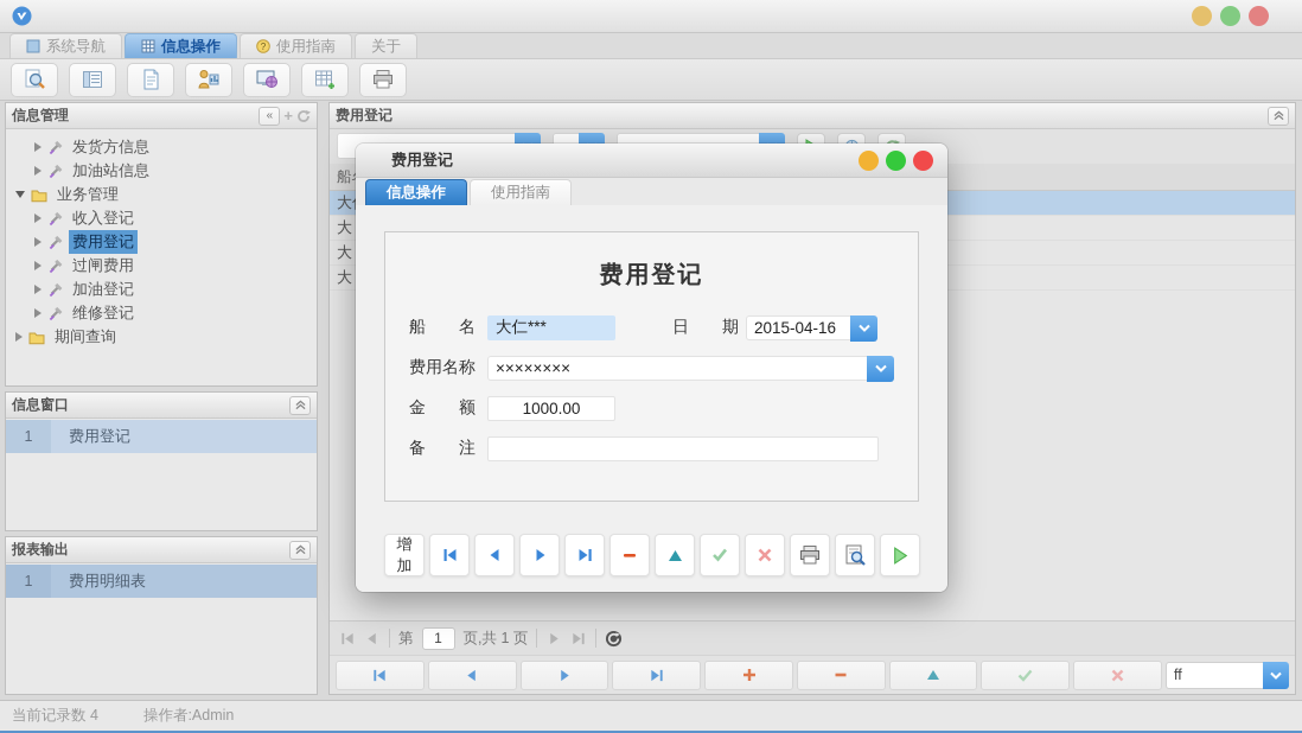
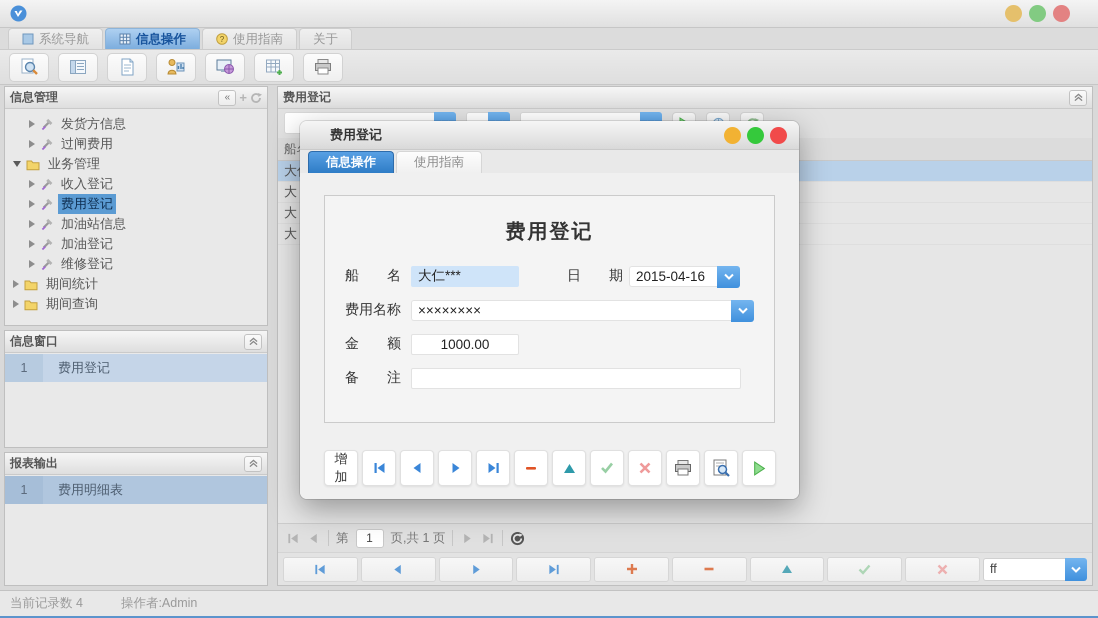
  系统导航
  信息操作
  ?
  使用指南
  关于
  信息管理
  «
  +
  发货方信息
- 加油站信息
+ 过闸费用
  业务管理
  收入登记
  费用登记
- 过闸费用
+ 加油站信息
  加油登记
  维修登记
+ 期间统计
  期间查询
  信息窗口
  1
  费用登记
  报表输出
  1
  费用明细表
  费用登记
  大
  大
  大
  第
  1
  页,共 1 页
  ff
  当前记录数 4
  操作者:Admin
  费用登记
  信息操作
  使用指南
  费用登记
  船 名
  大仁***
  日 期
  2015-04-16
  费用名称
  ××××××××
  金 额
  1000.00
  备 注
  增加
